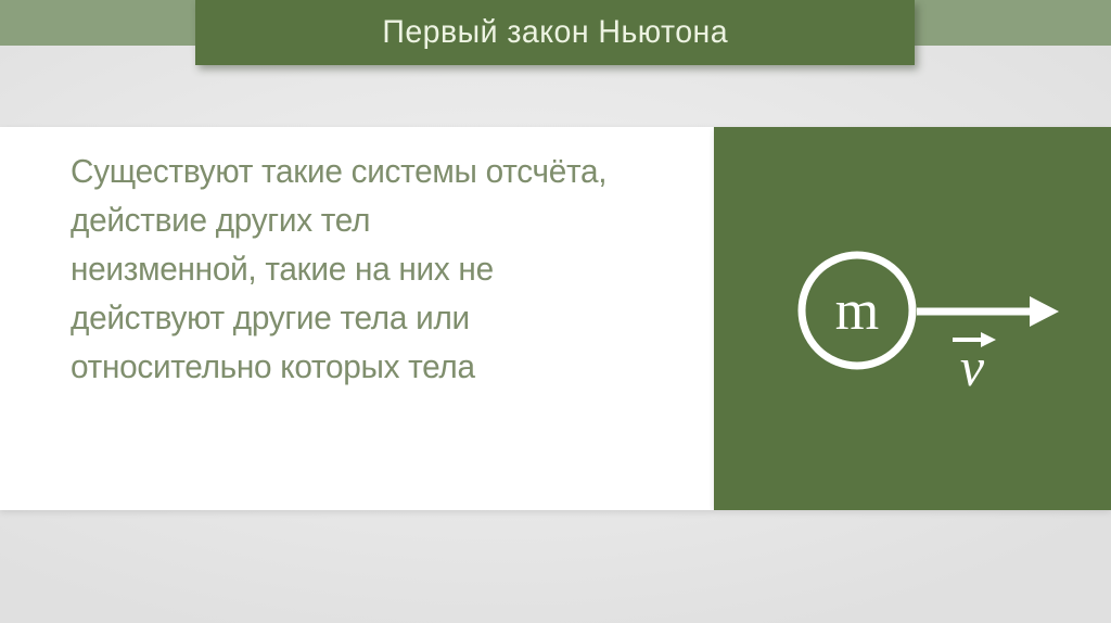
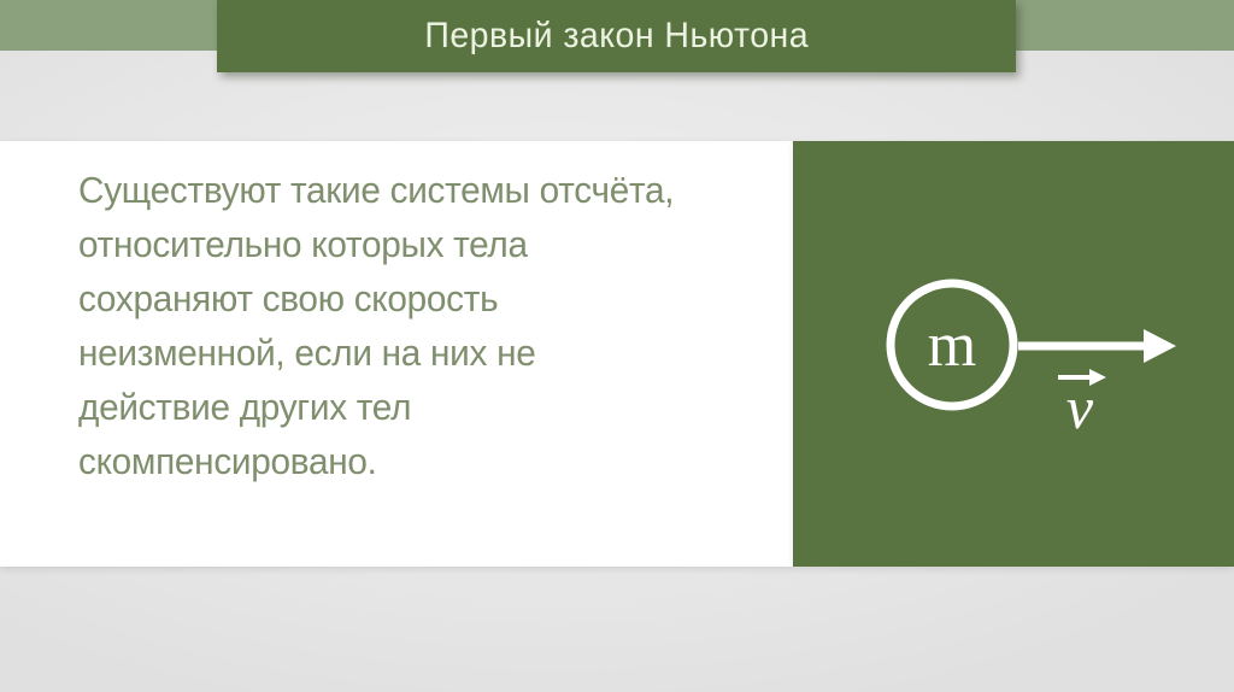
  Первый закон Ньютона
  Существуют такие системы отсчёта,
- действие других тел
+ относительно которых тела
+ сохраняют свою скорость
- неизменной, такие на них не
+ неизменной, если на них не
- действуют другие тела или
- относительно которых тела
+ действие других тел
+ скомпенсировано.
  m
  v
